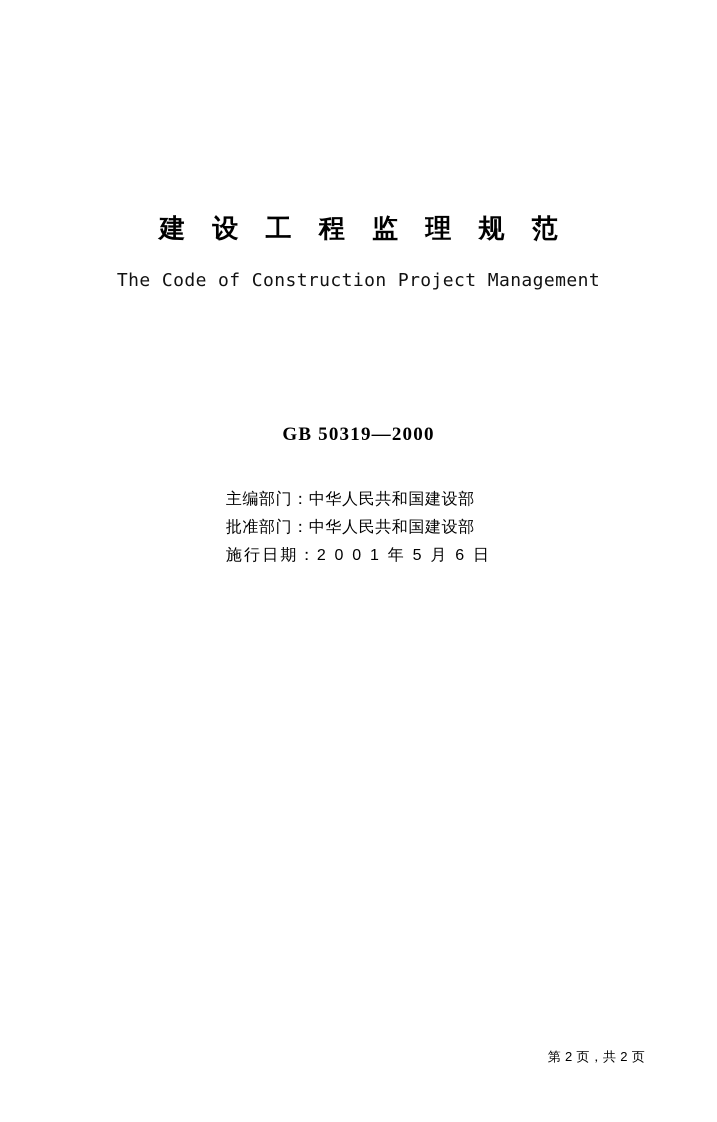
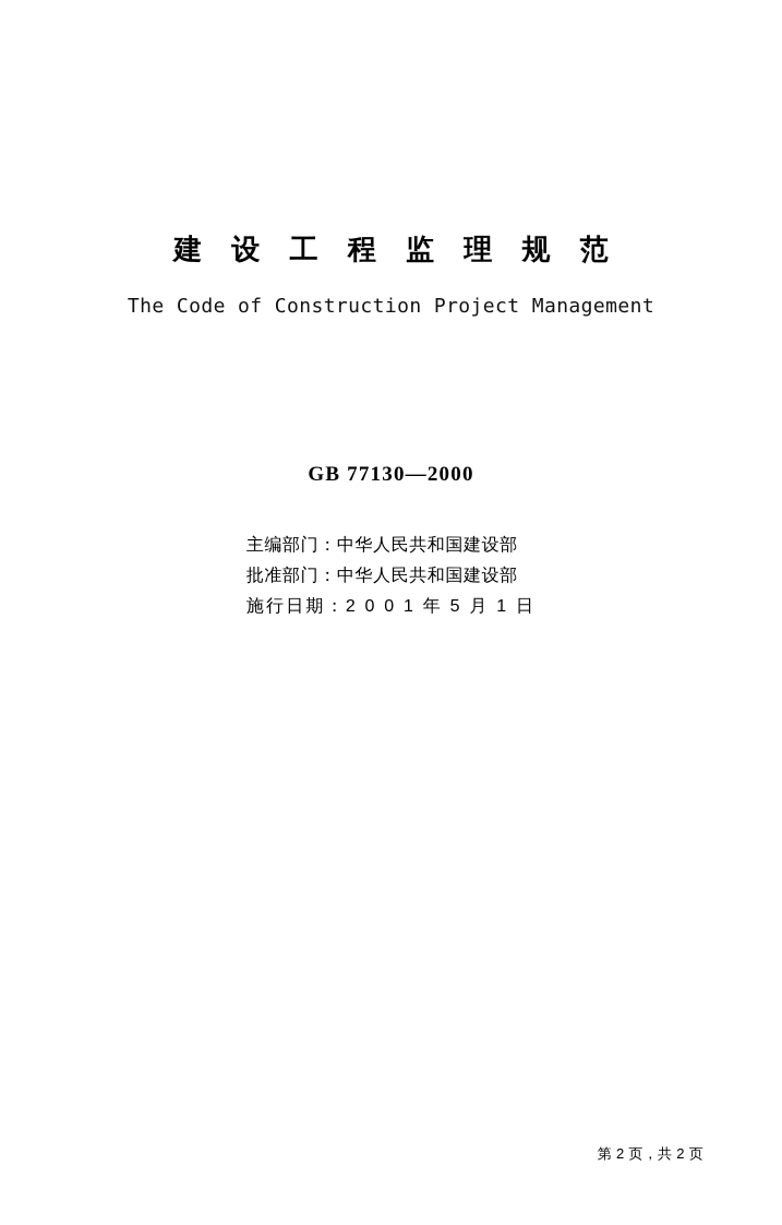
  建 设 工 程 监 理 规 范
  The Code of Construction Project Management
- GB 50319—2000
+ GB 77130—2000
  主编部门：中华人民共和国建设部
  批准部门：中华人民共和国建设部
- 施行日期：2 0 0 1 年 5 月 6 日
+ 施行日期：2 0 0 1 年 5 月 1 日
  第 2 页，共 2 页
